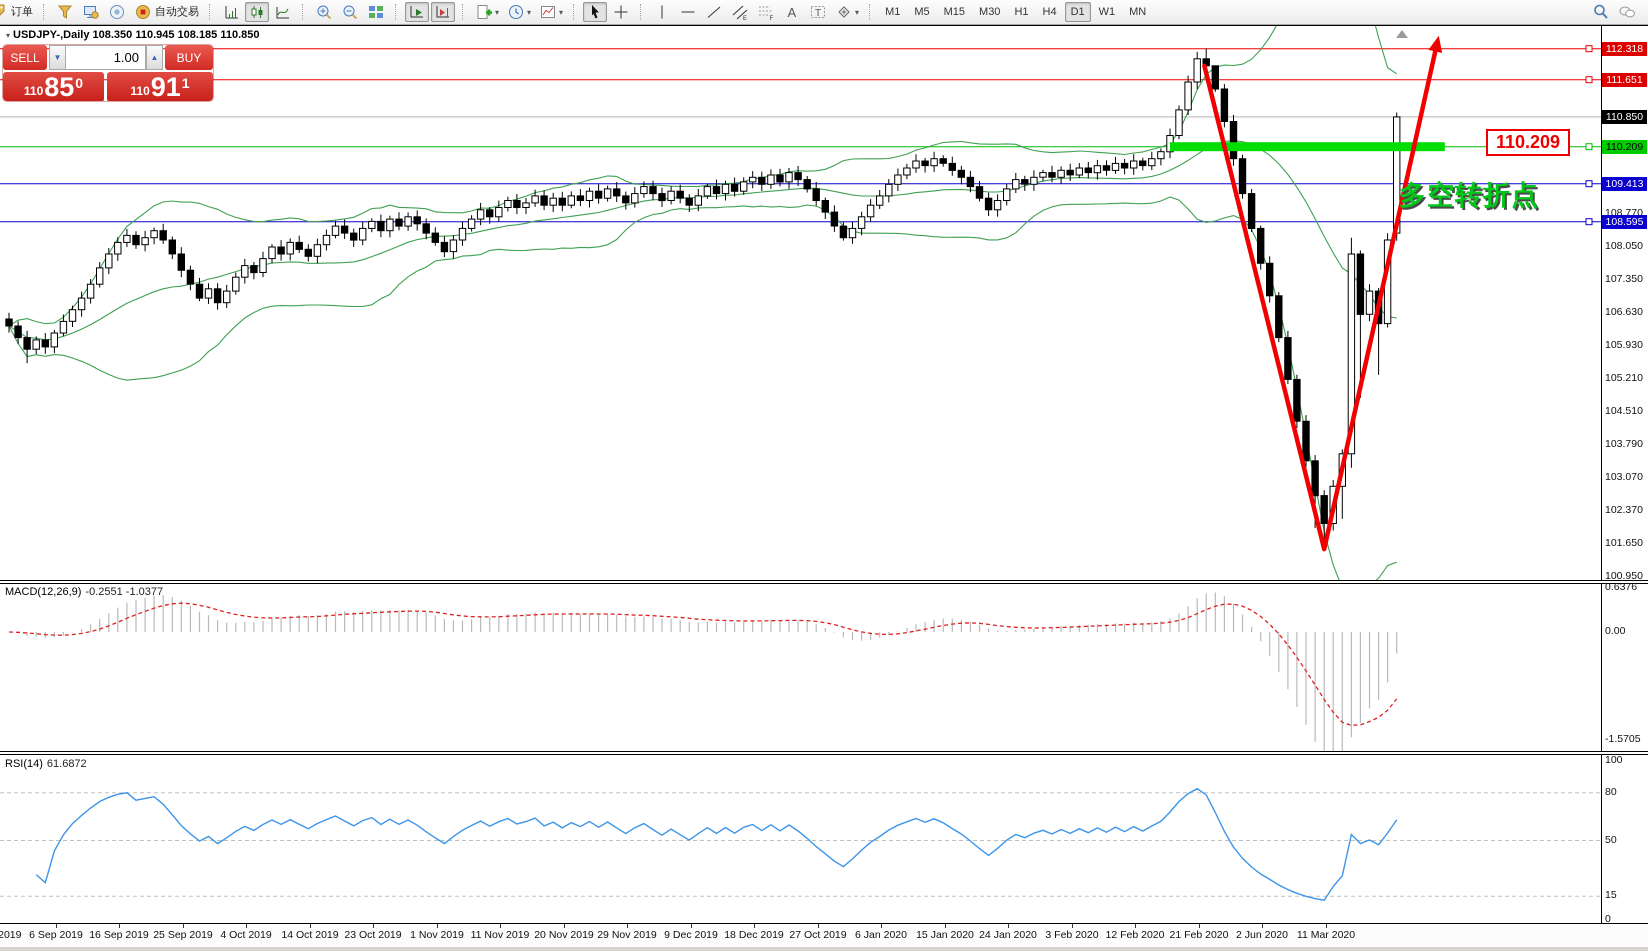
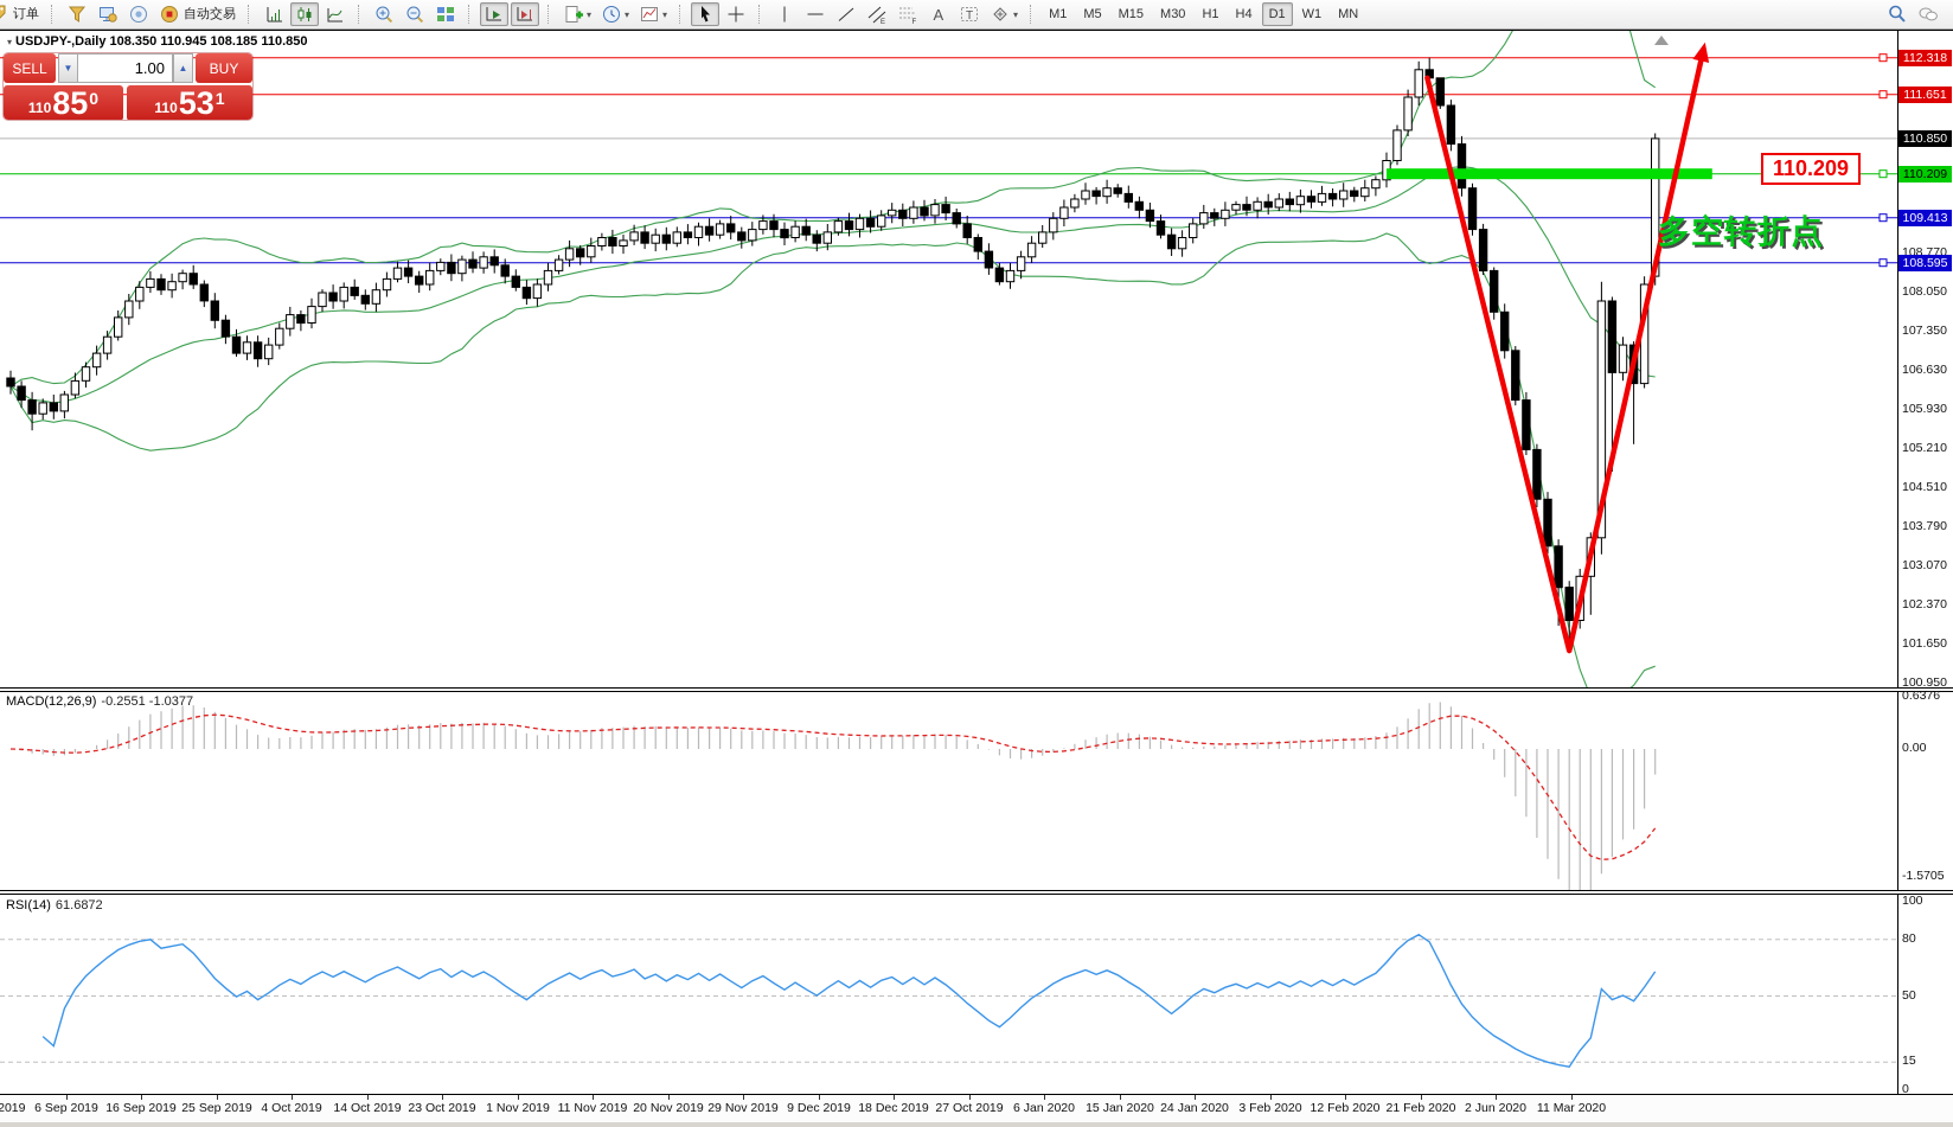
  订单
  自动交易
  ▾
  ▾
  ▾
  A
  T
  ▾
  M1
  M5
  M15
  M30
  H1
  H4
  D1
  W1
  MN
  6 Sep 2019
  16 Sep 2019
  25 Sep 2019
  4 Oct 2019
  14 Oct 2019
  23 Oct 2019
  1 Nov 2019
  11 Nov 2019
  20 Nov 2019
  29 Nov 2019
  9 Dec 2019
  18 Dec 2019
  27 Oct 2019
  6 Jan 2020
  15 Jan 2020
  24 Jan 2020
  3 Feb 2020
  12 Feb 2020
  21 Feb 2020
  2 Jun 2020
  11 Mar 2020
  108.770
  108.050
  107.350
  106.630
  105.930
  105.210
  104.510
  103.790
  103.070
  102.370
  101.650
  100.950
  112.318
  111.651
  110.850
  110.209
  109.413
  108.595
  0.6376
  0.00
  -1.5705
  100
  80
  50
  15
  0
  ▾ USDJPY-,Daily 108.350 110.945 108.185 110.850
  SELL
  ▼
  1.00
  ▲
  BUY
  110
  85
  0
  110
- 91
+ 53
  1
  MACD(12,26,9) -0.2551 -1.0377
  RSI(14) 61.6872
  110.209
  多空转折点
